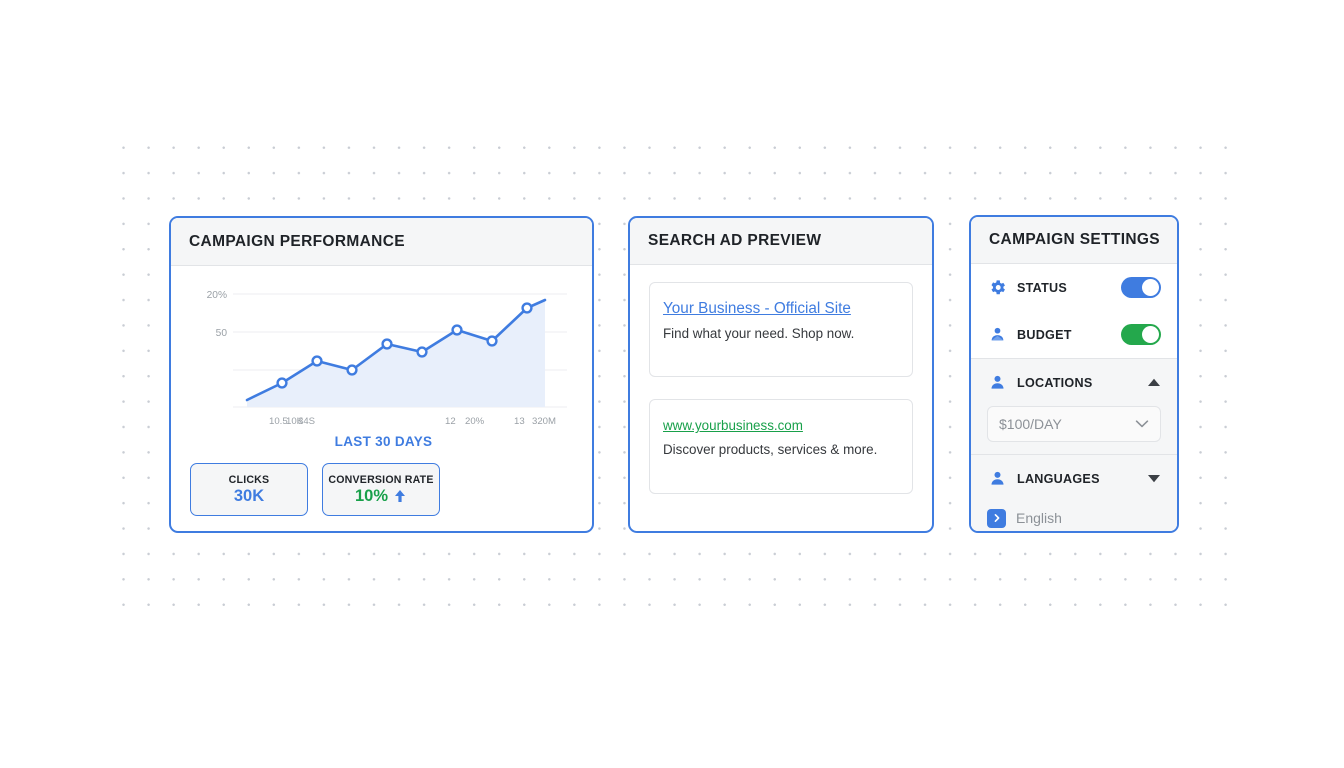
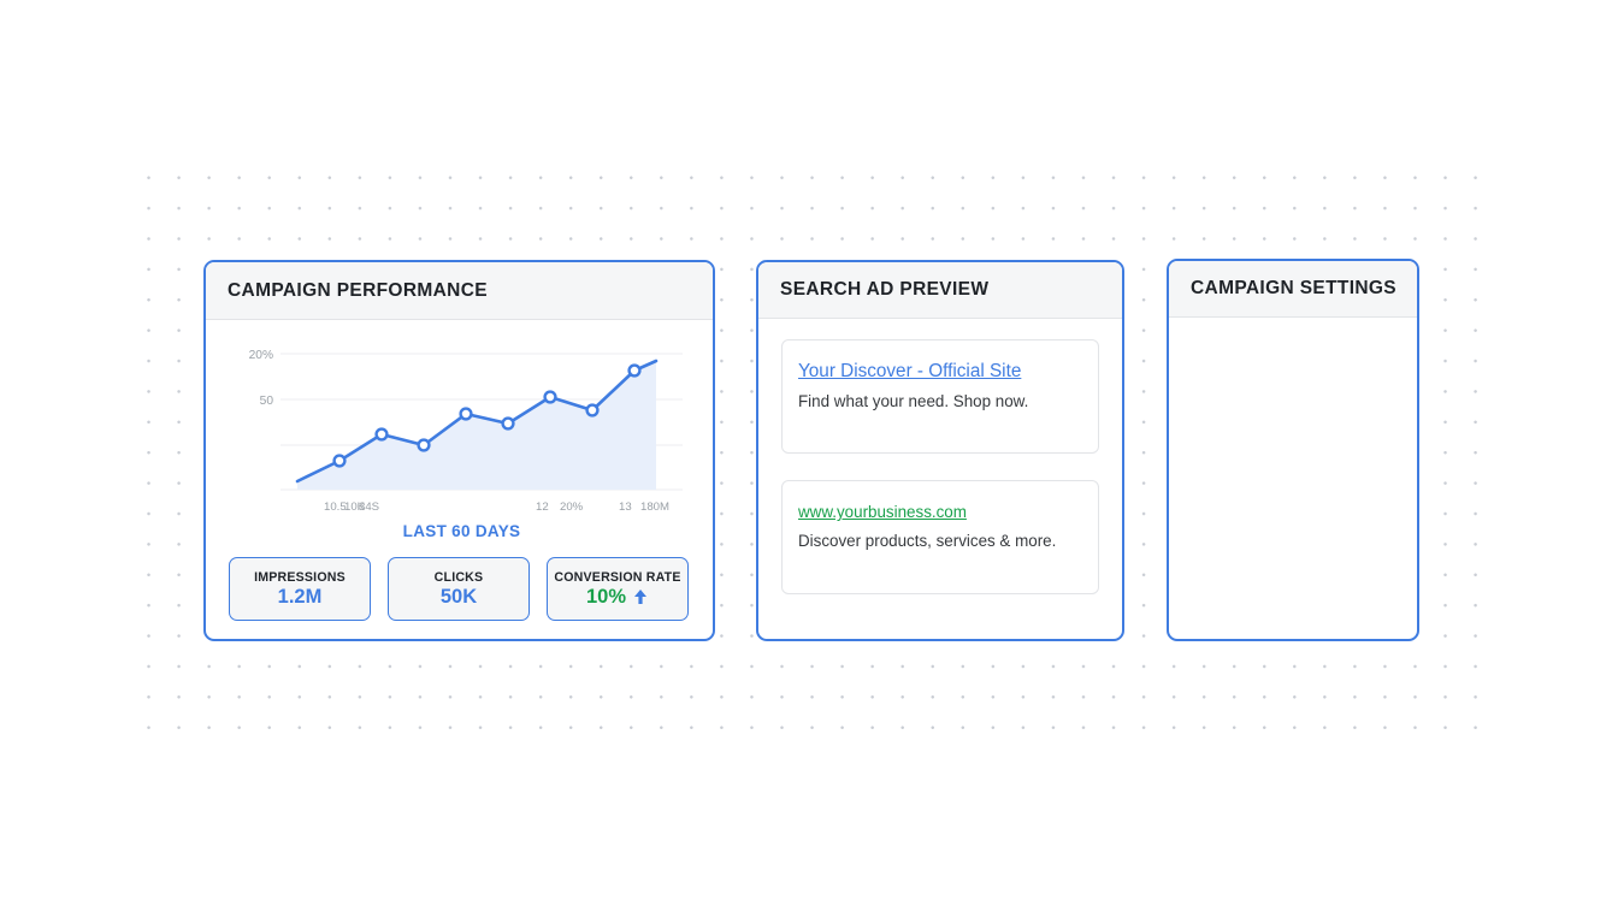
  CAMPAIGN PERFORMANCE
  20%
  50
  10.5
  10K
  34S
  12
  20%
  13
- 320M
+ 180M
- LAST 30 DAYS
+ LAST 60 DAYS
+ IMPRESSIONS
+ 1.2M
  CLICKS
- 30K
+ 50K
  CONVERSION RATE
  10%
  SEARCH AD PREVIEW
- Your Business - Official Site
+ Your Discover - Official Site
  Find what your need. Shop now.
  www.yourbusiness.com
  Discover products, services & more.
  CAMPAIGN SETTINGS
- STATUS
- BUDGET
- LOCATIONS
- $100/DAY
- LANGUAGES
- English
